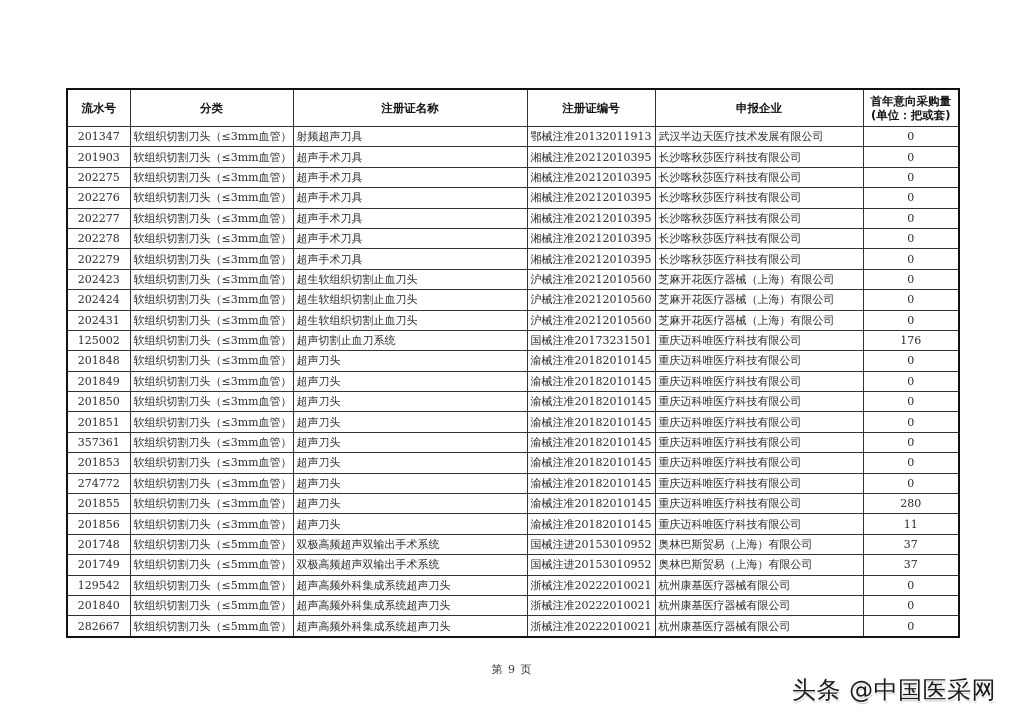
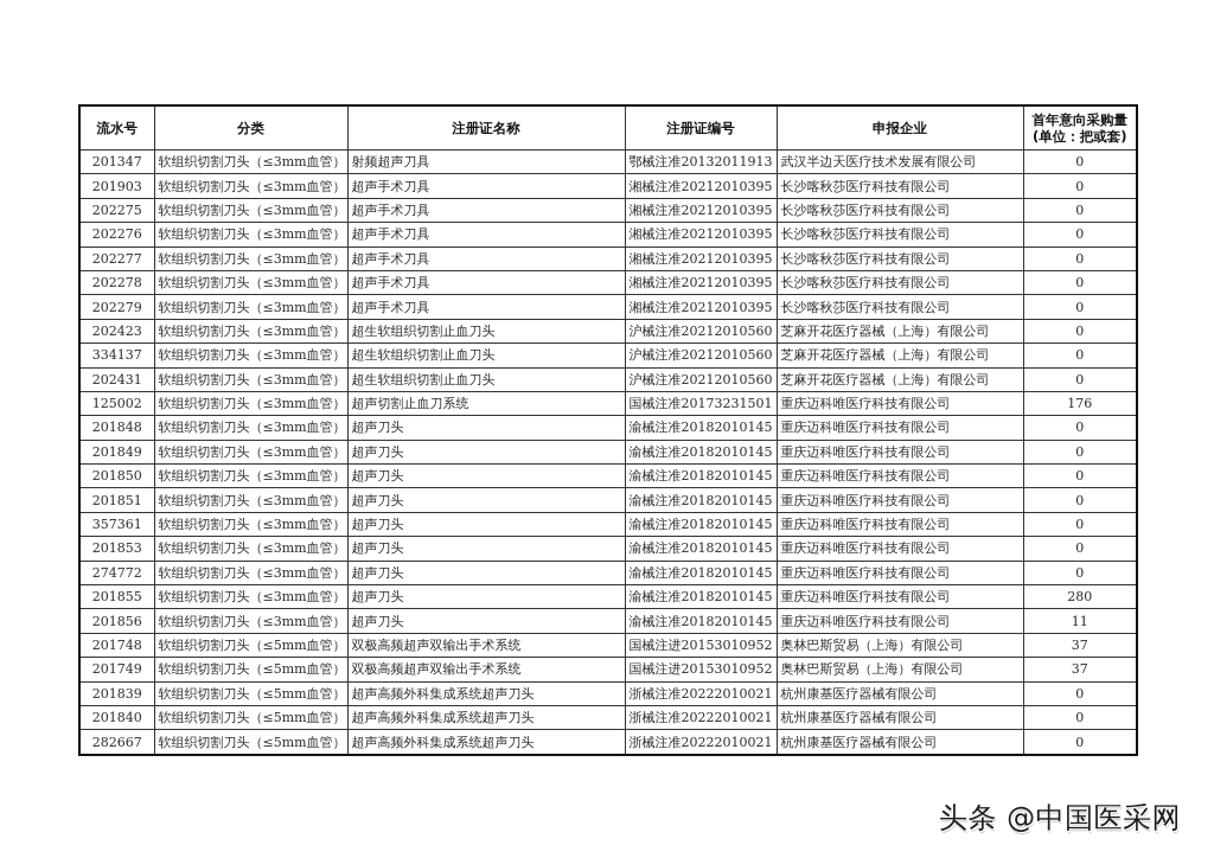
  流水号	分类	注册证名称	注册证编号	申报企业	首年意向采购量 (单位：把或套)
  201347	软组织切割刀头（≤3mm血管）	射频超声刀具	鄂械注准20132011913	武汉半边天医疗技术发展有限公司	0
  201903	软组织切割刀头（≤3mm血管）	超声手术刀具	湘械注准20212010395	长沙喀秋莎医疗科技有限公司	0
  202275	软组织切割刀头（≤3mm血管）	超声手术刀具	湘械注准20212010395	长沙喀秋莎医疗科技有限公司	0
  202276	软组织切割刀头（≤3mm血管）	超声手术刀具	湘械注准20212010395	长沙喀秋莎医疗科技有限公司	0
  202277	软组织切割刀头（≤3mm血管）	超声手术刀具	湘械注准20212010395	长沙喀秋莎医疗科技有限公司	0
  202278	软组织切割刀头（≤3mm血管）	超声手术刀具	湘械注准20212010395	长沙喀秋莎医疗科技有限公司	0
  202279	软组织切割刀头（≤3mm血管）	超声手术刀具	湘械注准20212010395	长沙喀秋莎医疗科技有限公司	0
  202423	软组织切割刀头（≤3mm血管）	超生软组织切割止血刀头	沪械注准20212010560	芝麻开花医疗器械（上海）有限公司	0
- 202424	软组织切割刀头（≤3mm血管）	超生软组织切割止血刀头	沪械注准20212010560	芝麻开花医疗器械（上海）有限公司	0
+ 334137	软组织切割刀头（≤3mm血管）	超生软组织切割止血刀头	沪械注准20212010560	芝麻开花医疗器械（上海）有限公司	0
  202431	软组织切割刀头（≤3mm血管）	超生软组织切割止血刀头	沪械注准20212010560	芝麻开花医疗器械（上海）有限公司	0
  125002	软组织切割刀头（≤3mm血管）	超声切割止血刀系统	国械注准20173231501	重庆迈科唯医疗科技有限公司	176
  201848	软组织切割刀头（≤3mm血管）	超声刀头	渝械注准20182010145	重庆迈科唯医疗科技有限公司	0
  201849	软组织切割刀头（≤3mm血管）	超声刀头	渝械注准20182010145	重庆迈科唯医疗科技有限公司	0
  201850	软组织切割刀头（≤3mm血管）	超声刀头	渝械注准20182010145	重庆迈科唯医疗科技有限公司	0
  201851	软组织切割刀头（≤3mm血管）	超声刀头	渝械注准20182010145	重庆迈科唯医疗科技有限公司	0
  357361	软组织切割刀头（≤3mm血管）	超声刀头	渝械注准20182010145	重庆迈科唯医疗科技有限公司	0
  201853	软组织切割刀头（≤3mm血管）	超声刀头	渝械注准20182010145	重庆迈科唯医疗科技有限公司	0
  274772	软组织切割刀头（≤3mm血管）	超声刀头	渝械注准20182010145	重庆迈科唯医疗科技有限公司	0
  201855	软组织切割刀头（≤3mm血管）	超声刀头	渝械注准20182010145	重庆迈科唯医疗科技有限公司	280
  201856	软组织切割刀头（≤3mm血管）	超声刀头	渝械注准20182010145	重庆迈科唯医疗科技有限公司	11
  201748	软组织切割刀头（≤5mm血管）	双极高频超声双输出手术系统	国械注进20153010952	奥林巴斯贸易（上海）有限公司	37
  201749	软组织切割刀头（≤5mm血管）	双极高频超声双输出手术系统	国械注进20153010952	奥林巴斯贸易（上海）有限公司	37
- 129542	软组织切割刀头（≤5mm血管）	超声高频外科集成系统超声刀头	浙械注准20222010021	杭州康基医疗器械有限公司	0
+ 201839	软组织切割刀头（≤5mm血管）	超声高频外科集成系统超声刀头	浙械注准20222010021	杭州康基医疗器械有限公司	0
  201840	软组织切割刀头（≤5mm血管）	超声高频外科集成系统超声刀头	浙械注准20222010021	杭州康基医疗器械有限公司	0
  282667	软组织切割刀头（≤5mm血管）	超声高频外科集成系统超声刀头	浙械注准20222010021	杭州康基医疗器械有限公司	0
- 第 9 页
  头条 @中国医采网
